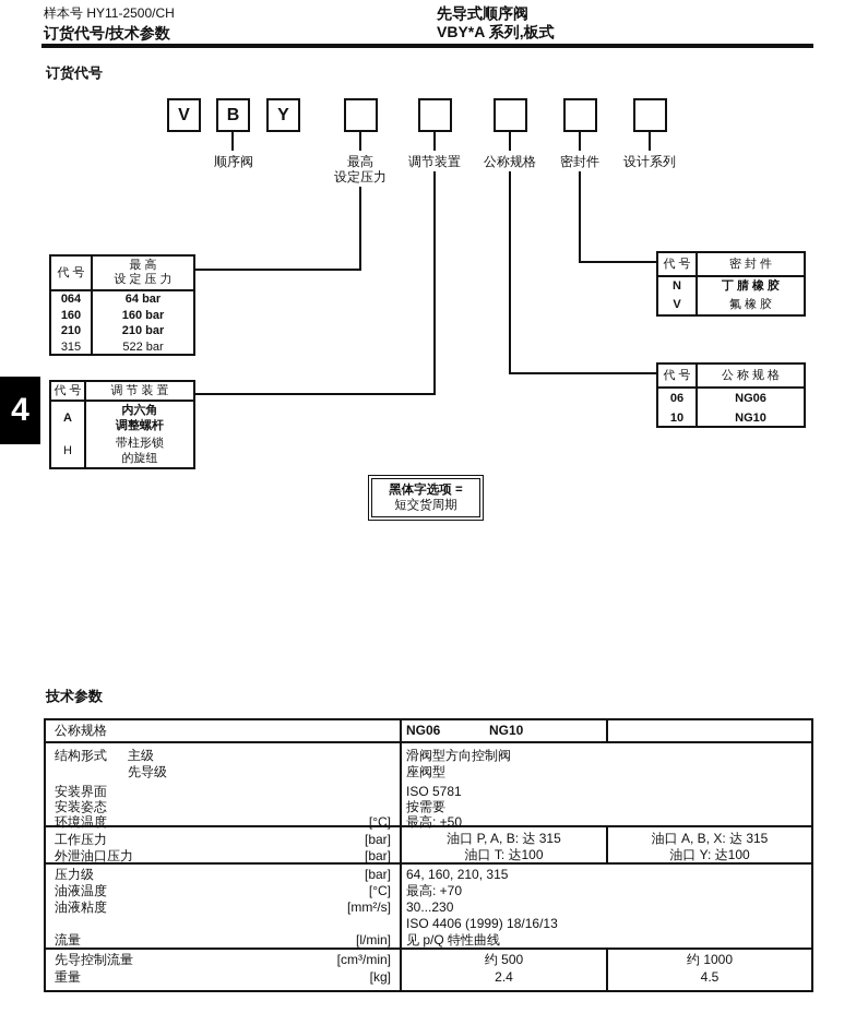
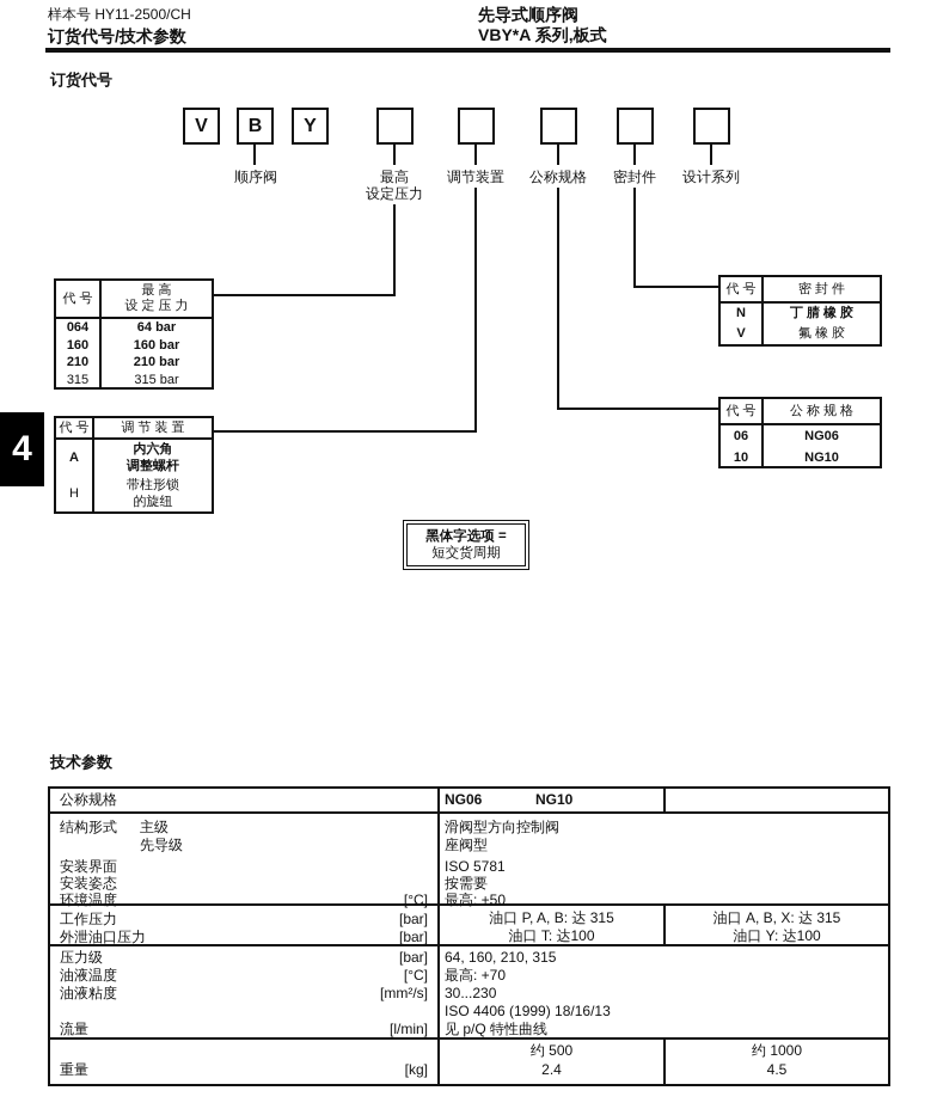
  样本号 HY11-2500/CH
  订货代号/技术参数
  先导式顺序阀
  VBY*A 系列,板式
  订货代号
  V
  B
  Y
  顺序阀
  最高
  设定压力
  调节装置
  公称规格
  密封件
  设计系列
  代号
  最高
  设定压力
  064
  160
  210
  315
  64 bar
  160 bar
  210 bar
- 522 bar
+ 315 bar
  代号
  调节装置
  A
  H
  内六角
  调整螺杆
  带柱形锁
  的旋纽
  代号
  密封件
  N
  V
  丁腈橡胶
  氟橡胶
  代号
  公称规格
  06
  10
  NG06
  NG10
  4
  黑体字选项 =
  短交货周期
  技术参数
  公称规格
  NG06
  NG10
  结构形式
  主级
  先导级
  安装界面
  安装姿态
  环境温度
  [°C]
  滑阀型方向控制阀
  座阀型
  ISO 5781
  按需要
  最高: +50
  工作压力
  [bar]
  外泄油口压力
  [bar]
  油口 P, A, B: 达 315
  油口 T: 达100
  油口 A, B, X: 达 315
  油口 Y: 达100
  压力级
  [bar]
  油液温度
  [°C]
  油液粘度
  [mm²/s]
  流量
  [l/min]
  64, 160, 210, 315
  最高: +70
  30...230
  ISO 4406 (1999) 18/16/13
  见 p/Q 特性曲线
- 先导控制流量
- [cm³/min]
  重量
  [kg]
  约 500
  2.4
  约 1000
  4.5
